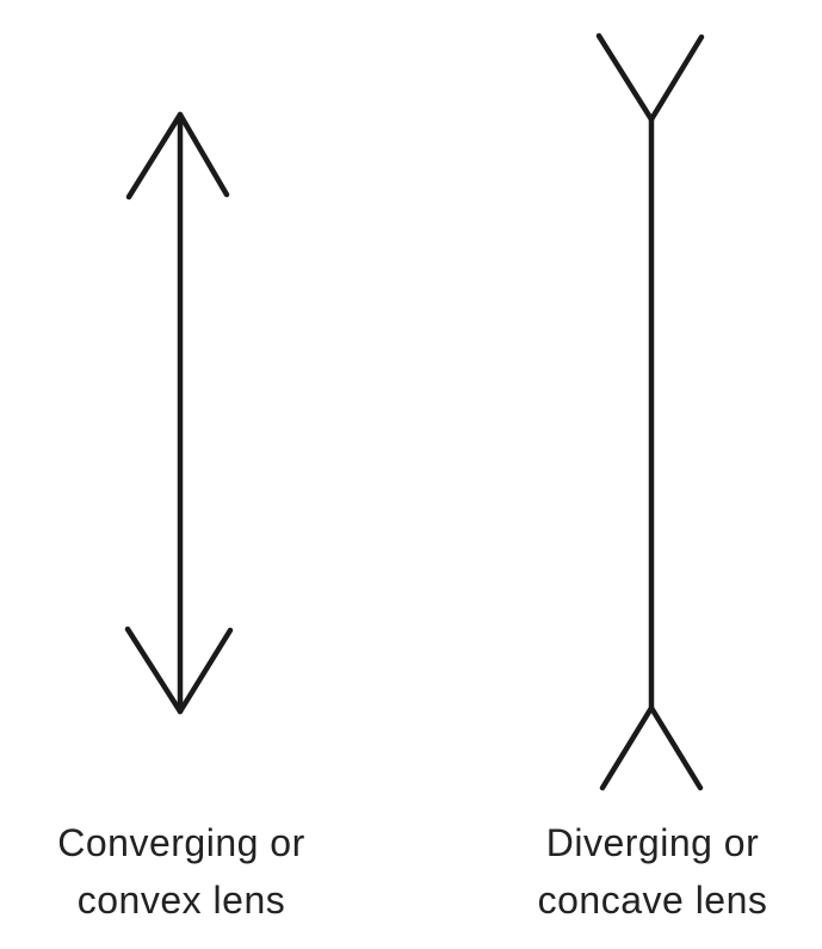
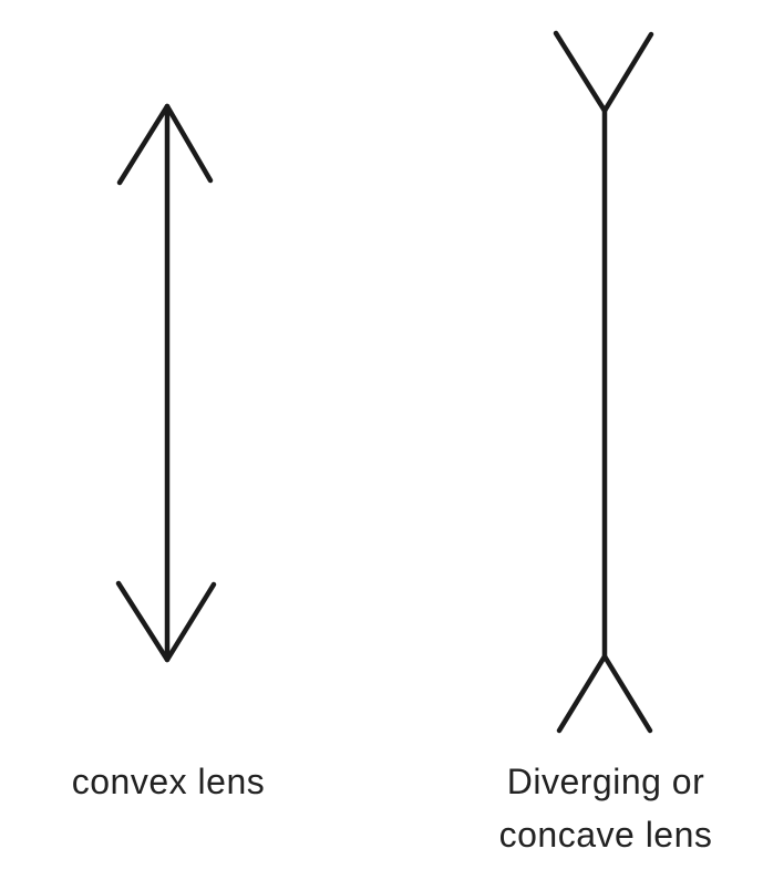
- Converging or
  convex lens
  Diverging or
  concave lens
